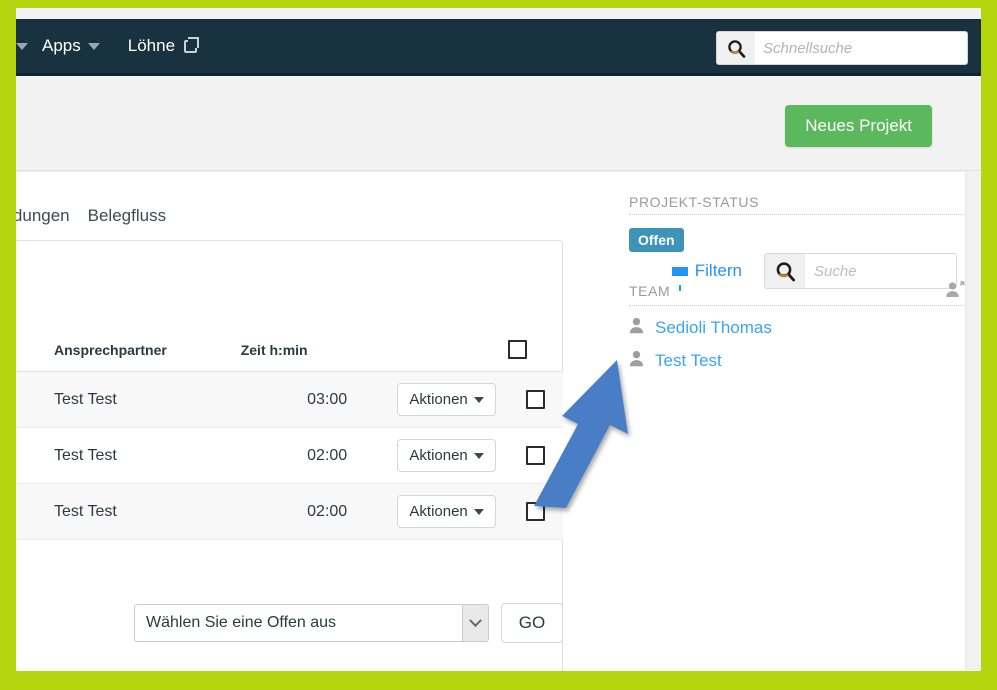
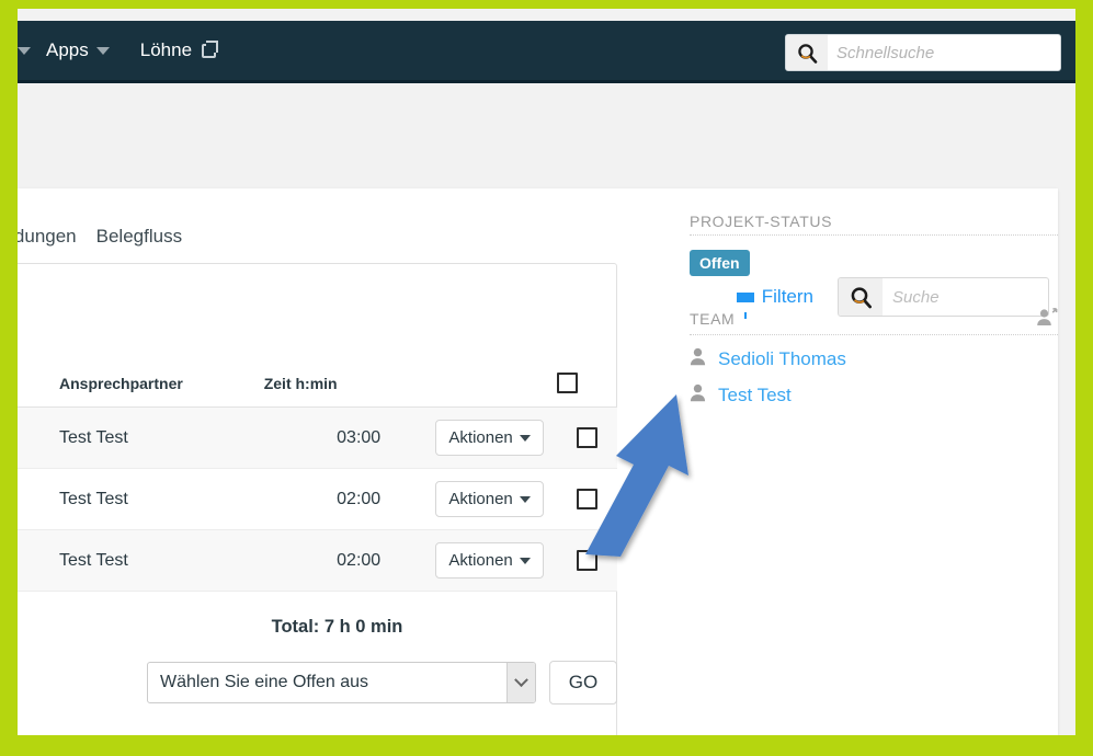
  Apps
  Löhne
  Schnellsuche
- Neues Projekt
  dungen
  Belegfluss
  Filtern
  Suche
  Ansprechpartner	Zeit h:min
  Test Test	03:00	Aktionen
  Test Test	02:00	Aktionen
  Test Test	02:00	Aktionen
+ Total: 7 h 0 min
  Wählen Sie eine Offen aus
  GO
  PROJEKT-STATUS
  Offen
  TEAM
  Sedioli Thomas
  Test Test
